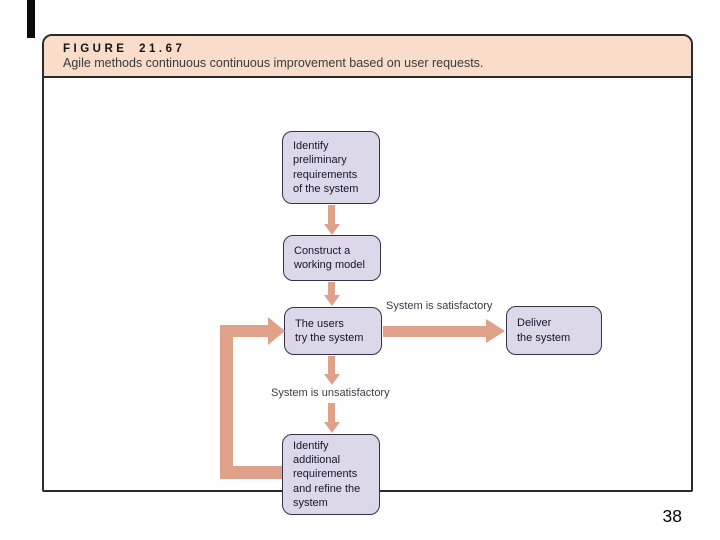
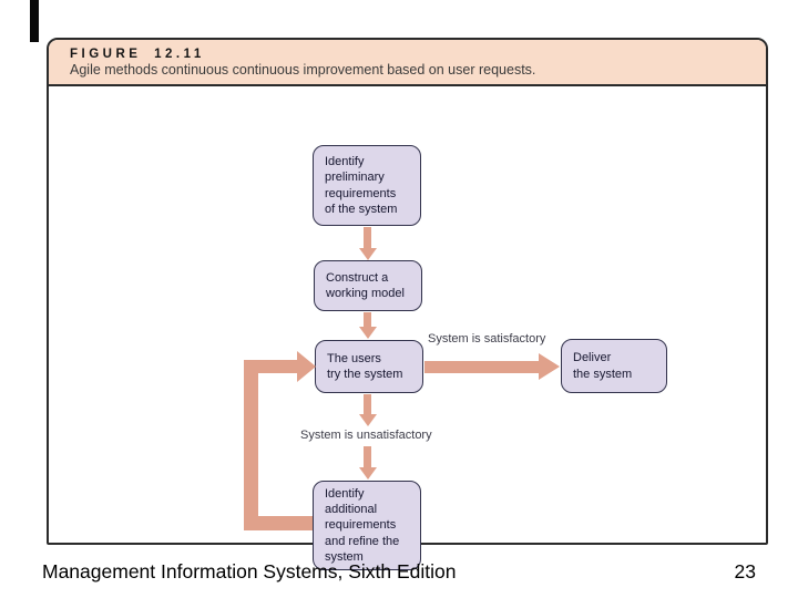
- FIGURE 21.67
+ FIGURE 12.11
  Agile methods continuous continuous improvement based on user requests.
  Identify
  preliminary
  requirements
  of the system
  Construct a
  working model
  The users
  try the system
  Deliver
  the system
  Identify
  additional
  requirements
  and refine the
  system
  System is satisfactory
  System is unsatisfactory
+ Management Information Systems, Sixth Edition
- 38
+ 23
